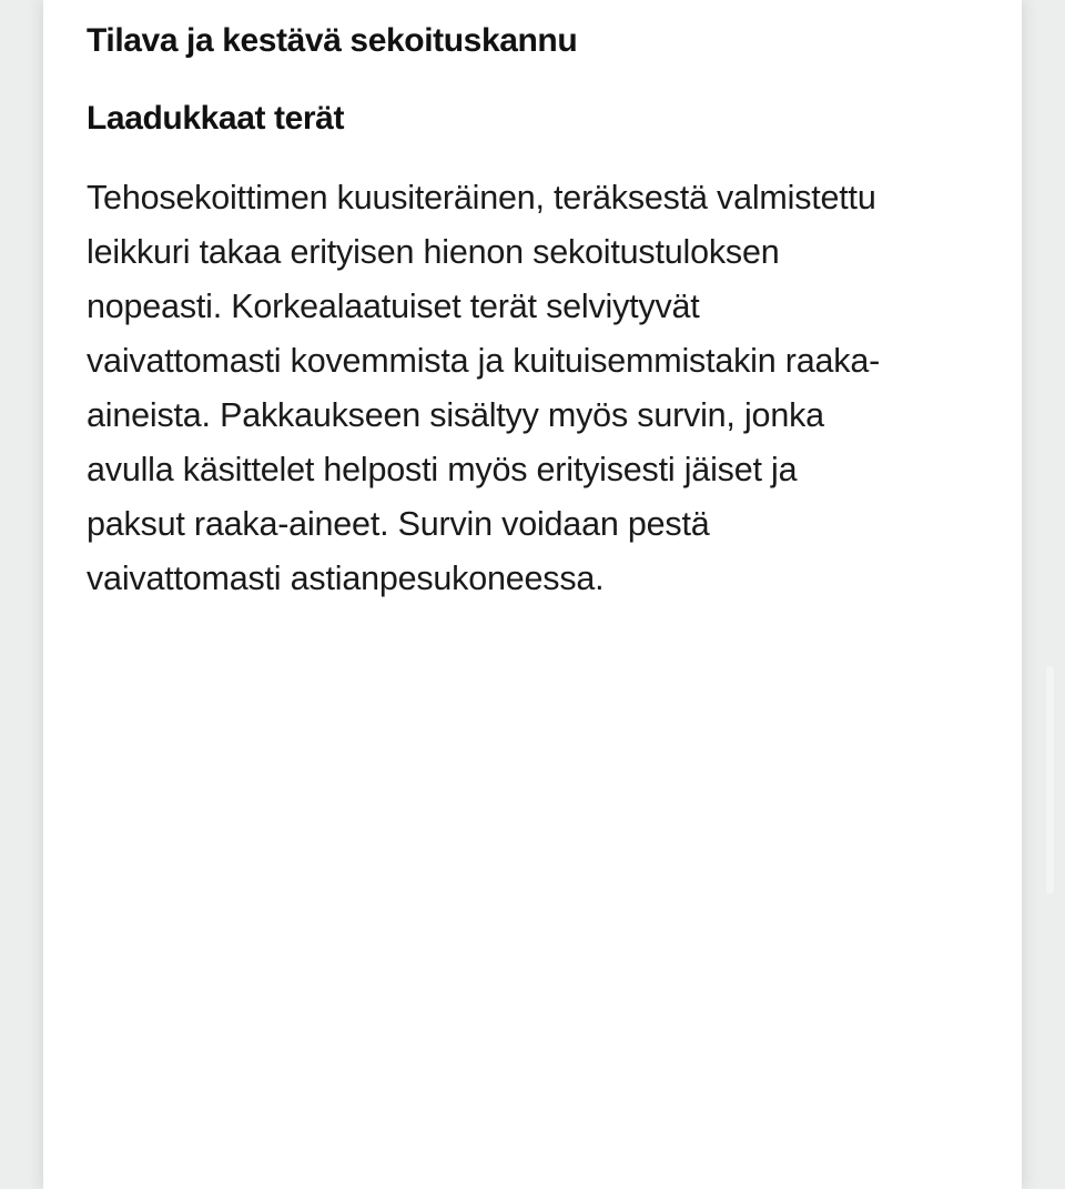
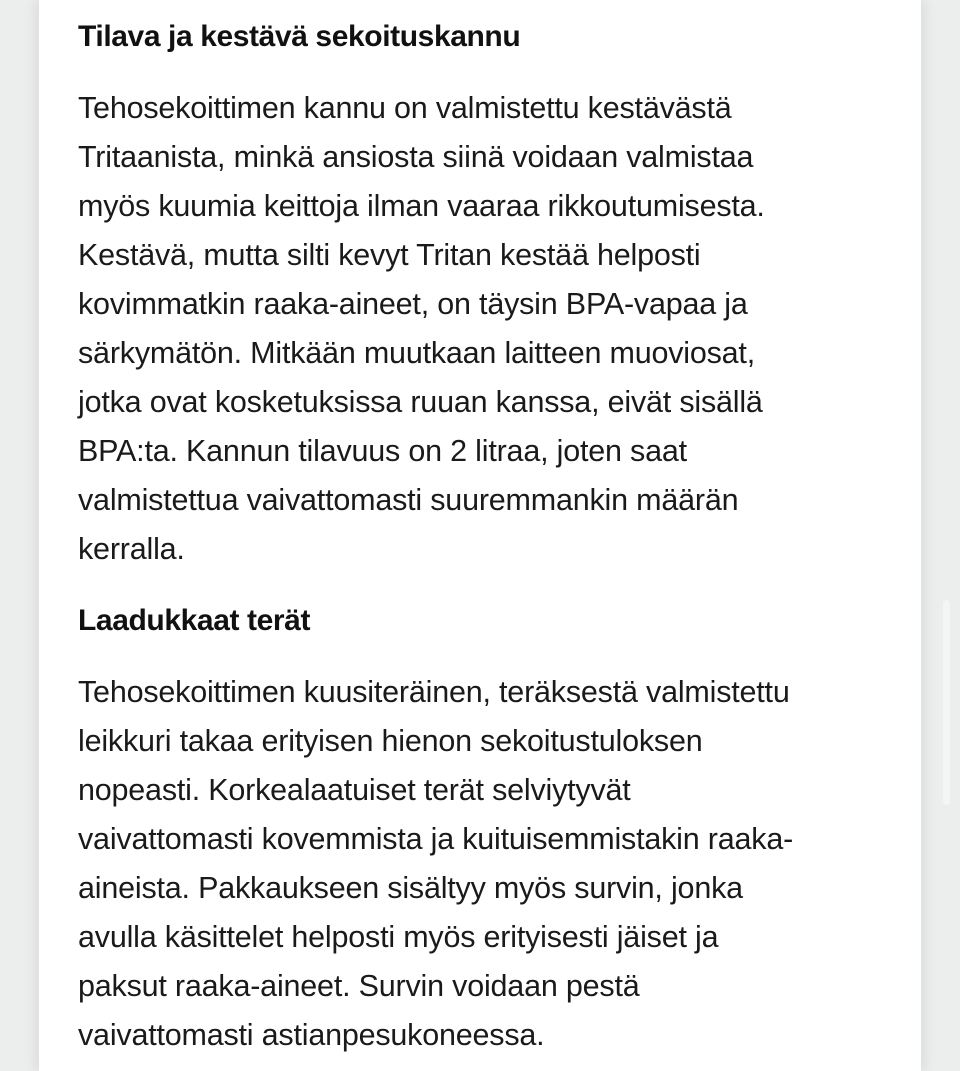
  Tilava ja kestävä sekoituskannu
+ Tehosekoittimen kannu on valmistettu kestävästä
+ Tritaanista, minkä ansiosta siinä voidaan valmistaa
+ myös kuumia keittoja ilman vaaraa rikkoutumisesta.
+ Kestävä, mutta silti kevyt Tritan kestää helposti
+ kovimmatkin raaka-aineet, on täysin BPA-vapaa ja
+ särkymätön. Mitkään muutkaan laitteen muoviosat,
+ jotka ovat kosketuksissa ruuan kanssa, eivät sisällä
+ BPA:ta. Kannun tilavuus on 2 litraa, joten saat
+ valmistettua vaivattomasti suuremmankin määrän
+ kerralla.
  Laadukkaat terät
  Tehosekoittimen kuusiteräinen, teräksestä valmistettu
  leikkuri takaa erityisen hienon sekoitustuloksen
  nopeasti. Korkealaatuiset terät selviytyvät
  vaivattomasti kovemmista ja kuituisemmistakin raaka-
  aineista. Pakkaukseen sisältyy myös survin, jonka
  avulla käsittelet helposti myös erityisesti jäiset ja
  paksut raaka-aineet. Survin voidaan pestä
  vaivattomasti astianpesukoneessa.
